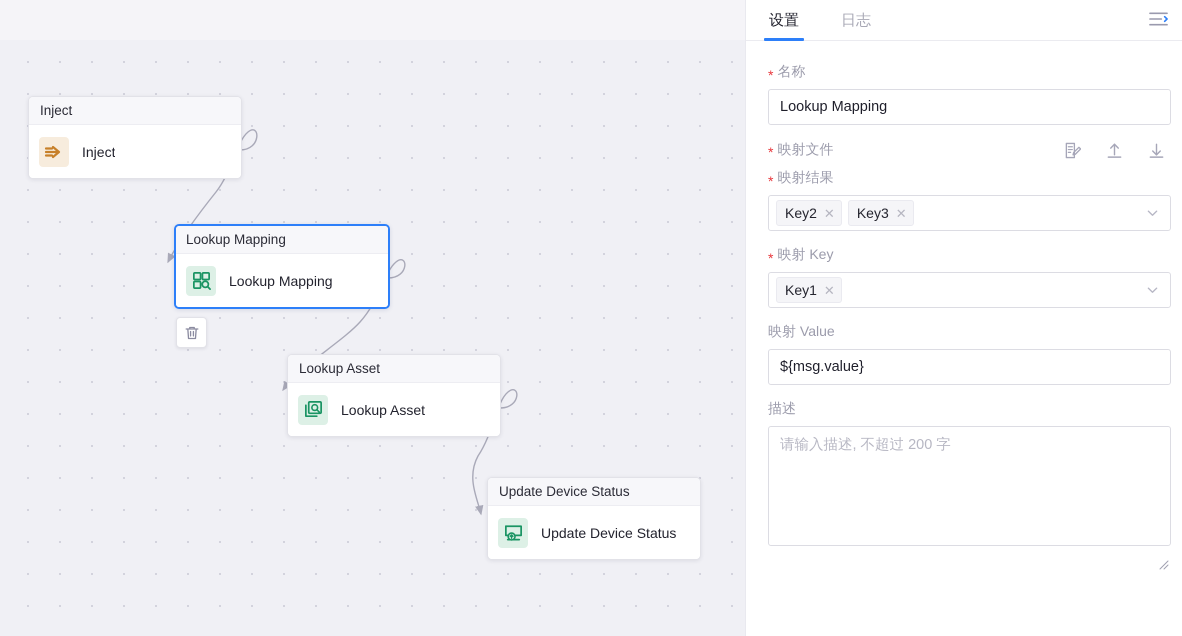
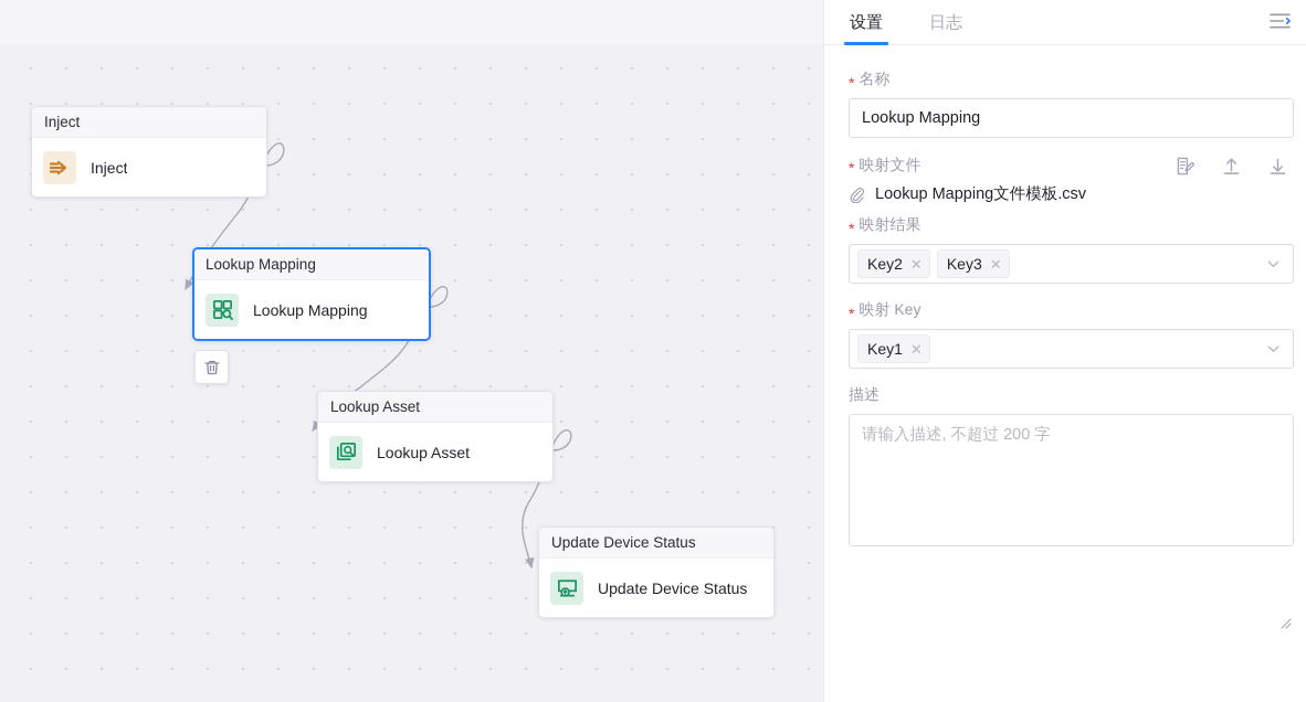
  Inject
  Inject
  Lookup Mapping
  Lookup Mapping
  Lookup Asset
  Lookup Asset
  Update Device Status
  Update Device Status
  设置
  日志
  *
  名称
  Lookup Mapping
  *
  映射文件
+ Lookup Mapping文件模板.csv
  *
  映射结果
  Key2
  ✕
  Key3
  ✕
  *
  映射 Key
  Key1
  ✕
- 映射 Value
- ${msg.value}
  描述
  请输入描述, 不超过 200 字
